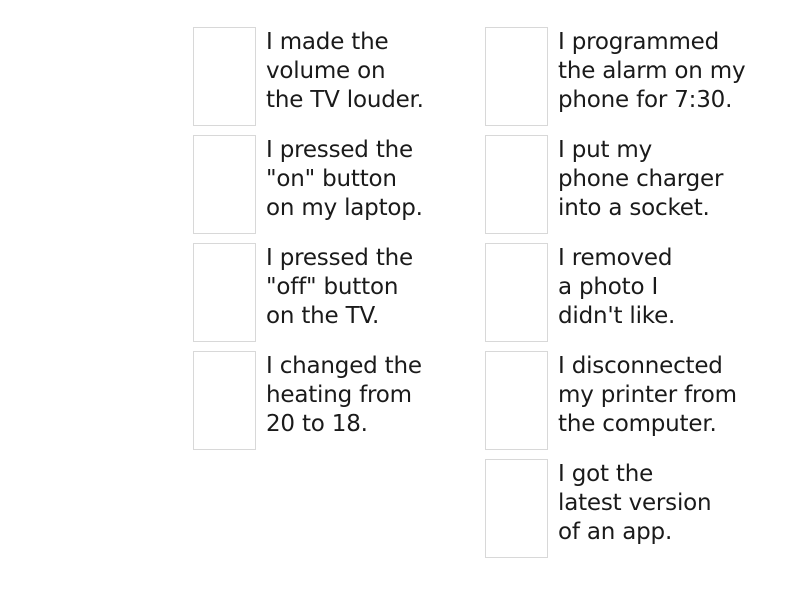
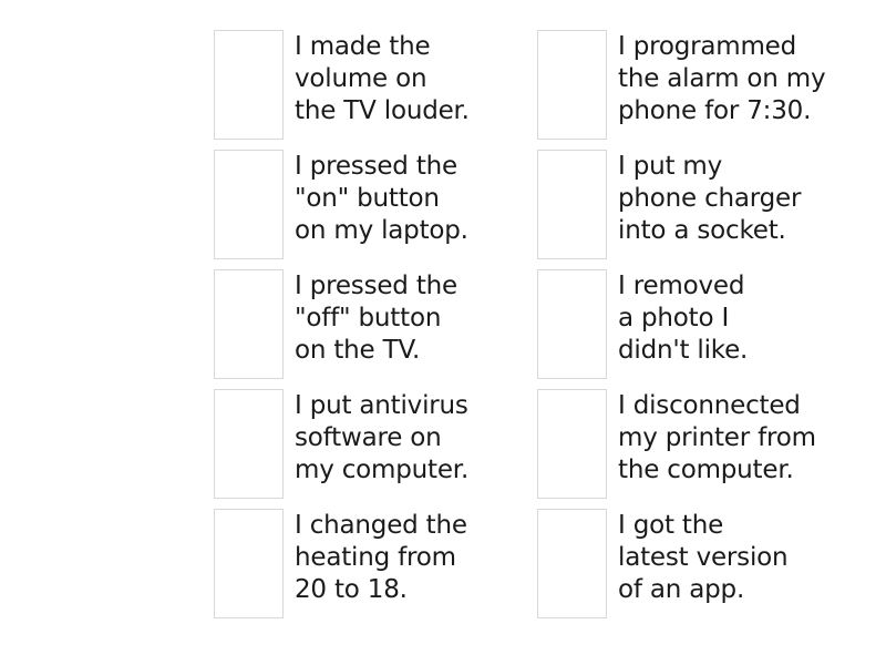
  I made the
  volume on
  the TV louder.
  I pressed the
  "on" button
  on my laptop.
  I pressed the
  "off" button
  on the TV.
+ I put antivirus
+ software on
+ my computer.
  I changed the
  heating from
  20 to 18.
  I programmed
  the alarm on my
  phone for 7:30.
  I put my
  phone charger
  into a socket.
  I removed
  a photo I
  didn't like.
  I disconnected
  my printer from
  the computer.
  I got the
  latest version
  of an app.
